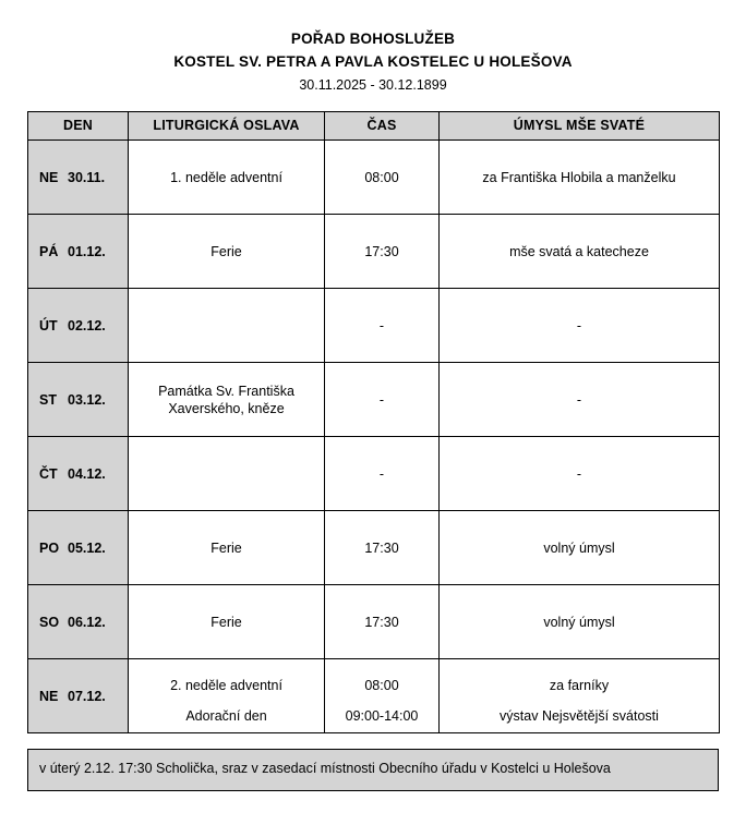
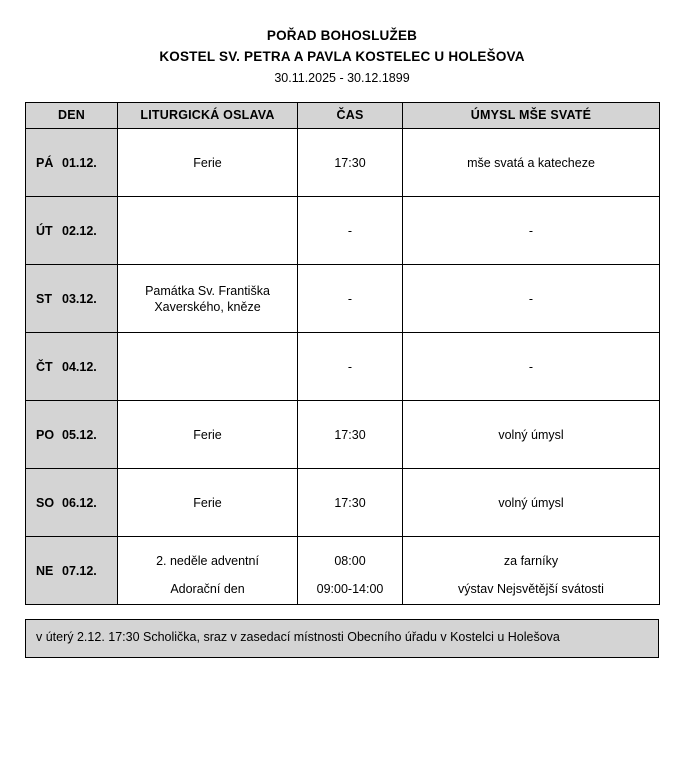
  POŘAD BOHOSLUŽEB
  KOSTEL SV. PETRA A PAVLA KOSTELEC U HOLEŠOVA
  30.11.2025 - 30.12.1899
  DEN	LITURGICKÁ OSLAVA	ČAS	ÚMYSL MŠE SVATÉ
- NE 30.11.	1. neděle adventní	08:00	za Františka Hlobila a manželku
  PÁ 01.12.	Ferie	17:30	mše svatá a katecheze
  ÚT 02.12.		-	-
  ST 03.12.	Památka Sv. Františka Xaverského, kněze	-	-
  ČT 04.12.		-	-
  PO 05.12.	Ferie	17:30	volný úmysl
  SO 06.12.	Ferie	17:30	volný úmysl
  NE 07.12.	2. neděle adventní Adorační den	08:00 09:00-14:00	za farníky výstav Nejsvětější svátosti
  v úterý 2.12. 17:30 Scholička, sraz v zasedací místnosti Obecního úřadu v Kostelci u Holešova
